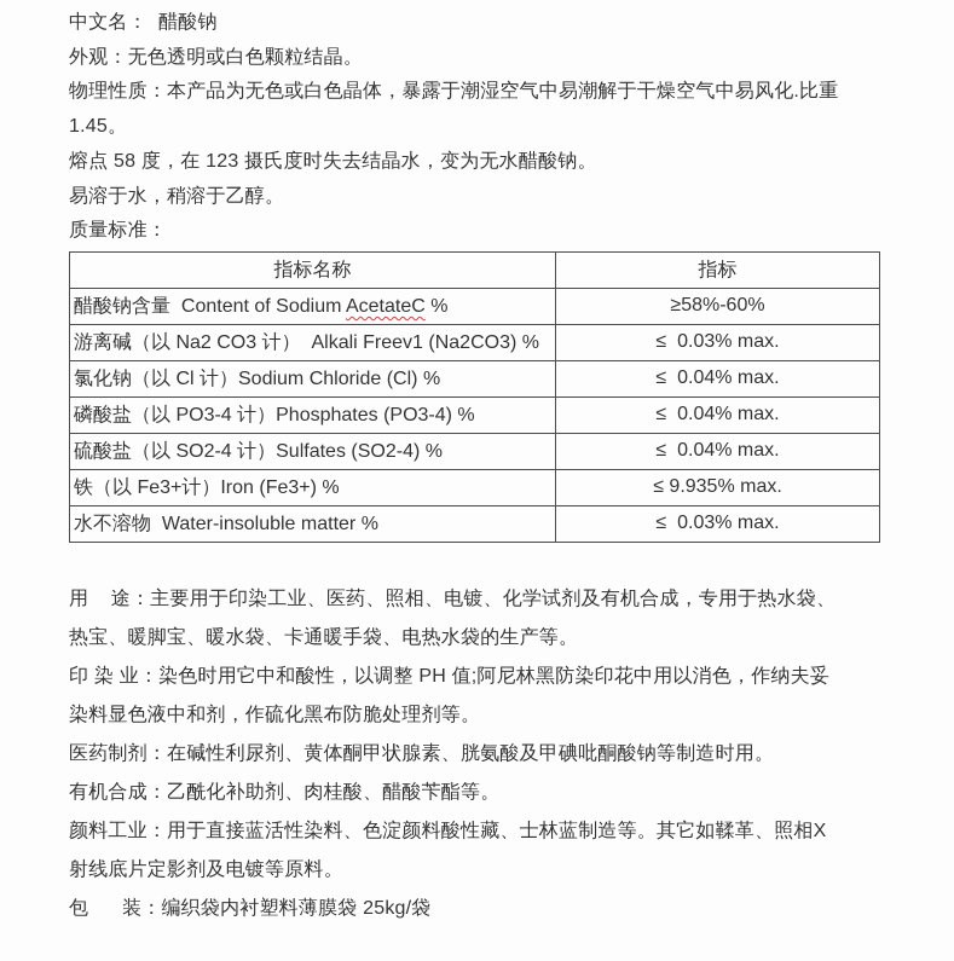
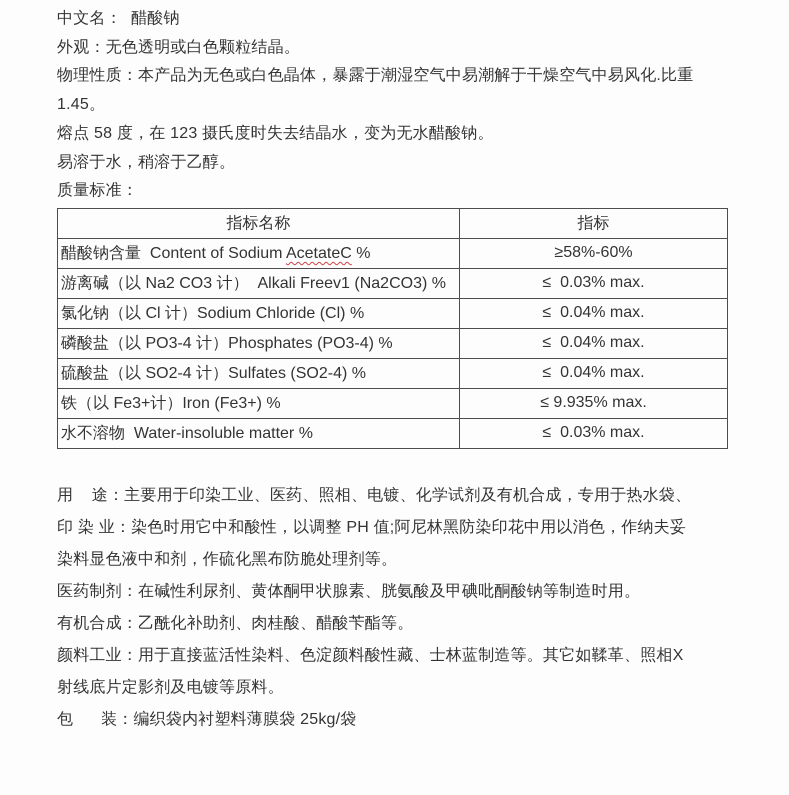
  中文名： 醋酸钠
  外观：无色透明或白色颗粒结晶。
  物理性质：本产品为无色或白色晶体，暴露于潮湿空气中易潮解于干燥空气中易风化.比重
  1.45。
  熔点 58 度，在 123 摄氏度时失去结晶水，变为无水醋酸钠。
  易溶于水，稍溶于乙醇。
  质量标准：
  指标名称	指标
  醋酸钠含量 Content of Sodium AcetateC %	≥58%-60%
  游离碱（以 Na2 CO3 计） Alkali Freev1 (Na2CO3) %	≤ 0.03% max.
  氯化钠（以 Cl 计）Sodium Chloride (Cl) %	≤ 0.04% max.
  磷酸盐（以 PO3-4 计）Phosphates (PO3-4) %	≤ 0.04% max.
  硫酸盐（以 SO2-4 计）Sulfates (SO2-4) %	≤ 0.04% max.
  铁（以 Fe3+计）Iron (Fe3+) %	≤ 9.935% max.
  水不溶物 Water-insoluble matter %	≤ 0.03% max.
  用 途：主要用于印染工业、医药、照相、电镀、化学试剂及有机合成，专用于热水袋、
- 热宝、暖脚宝、暖水袋、卡通暖手袋、电热水袋的生产等。
  印 染 业：染色时用它中和酸性，以调整 PH 值;阿尼林黑防染印花中用以消色，作纳夫妥
  染料显色液中和剂，作硫化黑布防脆处理剂等。
  医药制剂：在碱性利尿剂、黄体酮甲状腺素、胱氨酸及甲碘吡酮酸钠等制造时用。
  有机合成：乙酰化补助剂、肉桂酸、醋酸苄酯等。
  颜料工业：用于直接蓝活性染料、色淀颜料酸性藏、士林蓝制造等。其它如鞣革、照相X
  射线底片定影剂及电镀等原料。
  包 装：编织袋内衬塑料薄膜袋 25kg/袋
